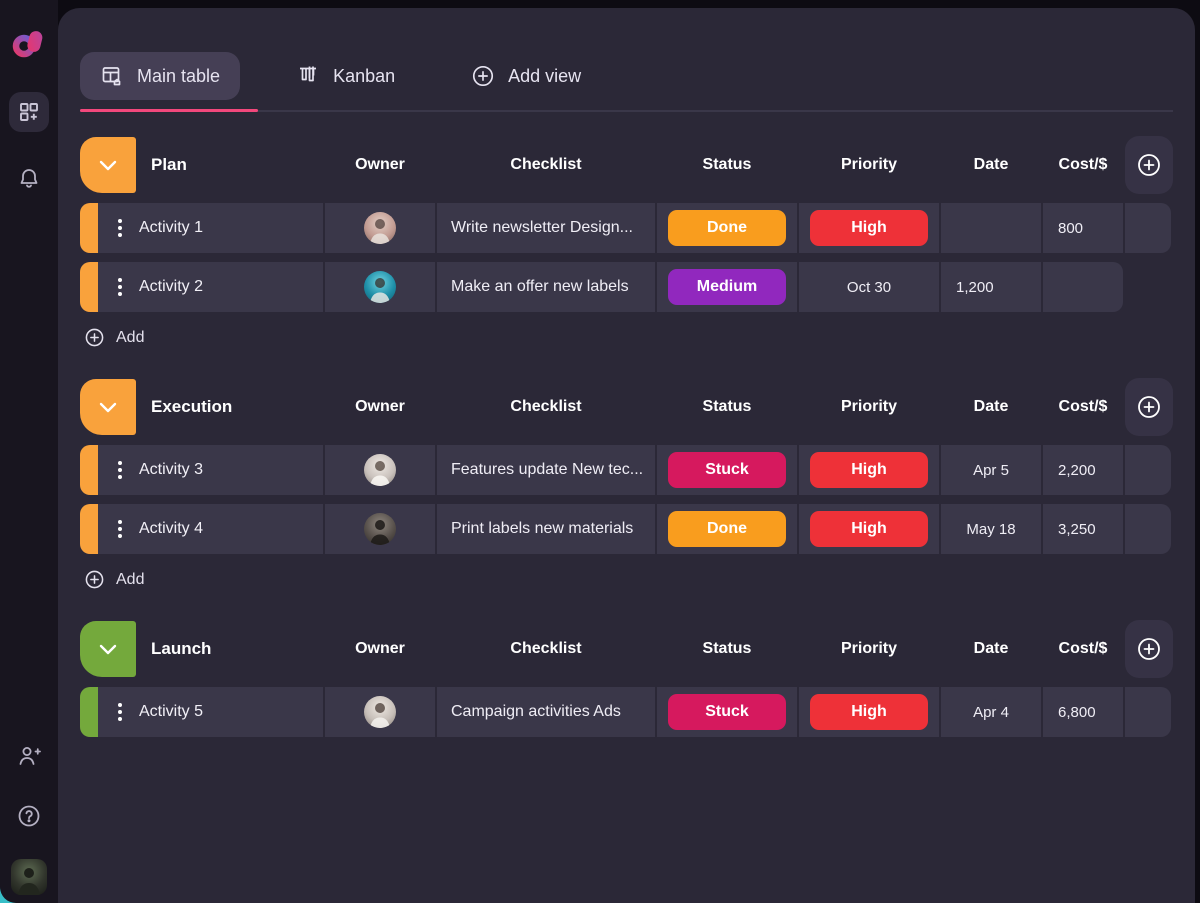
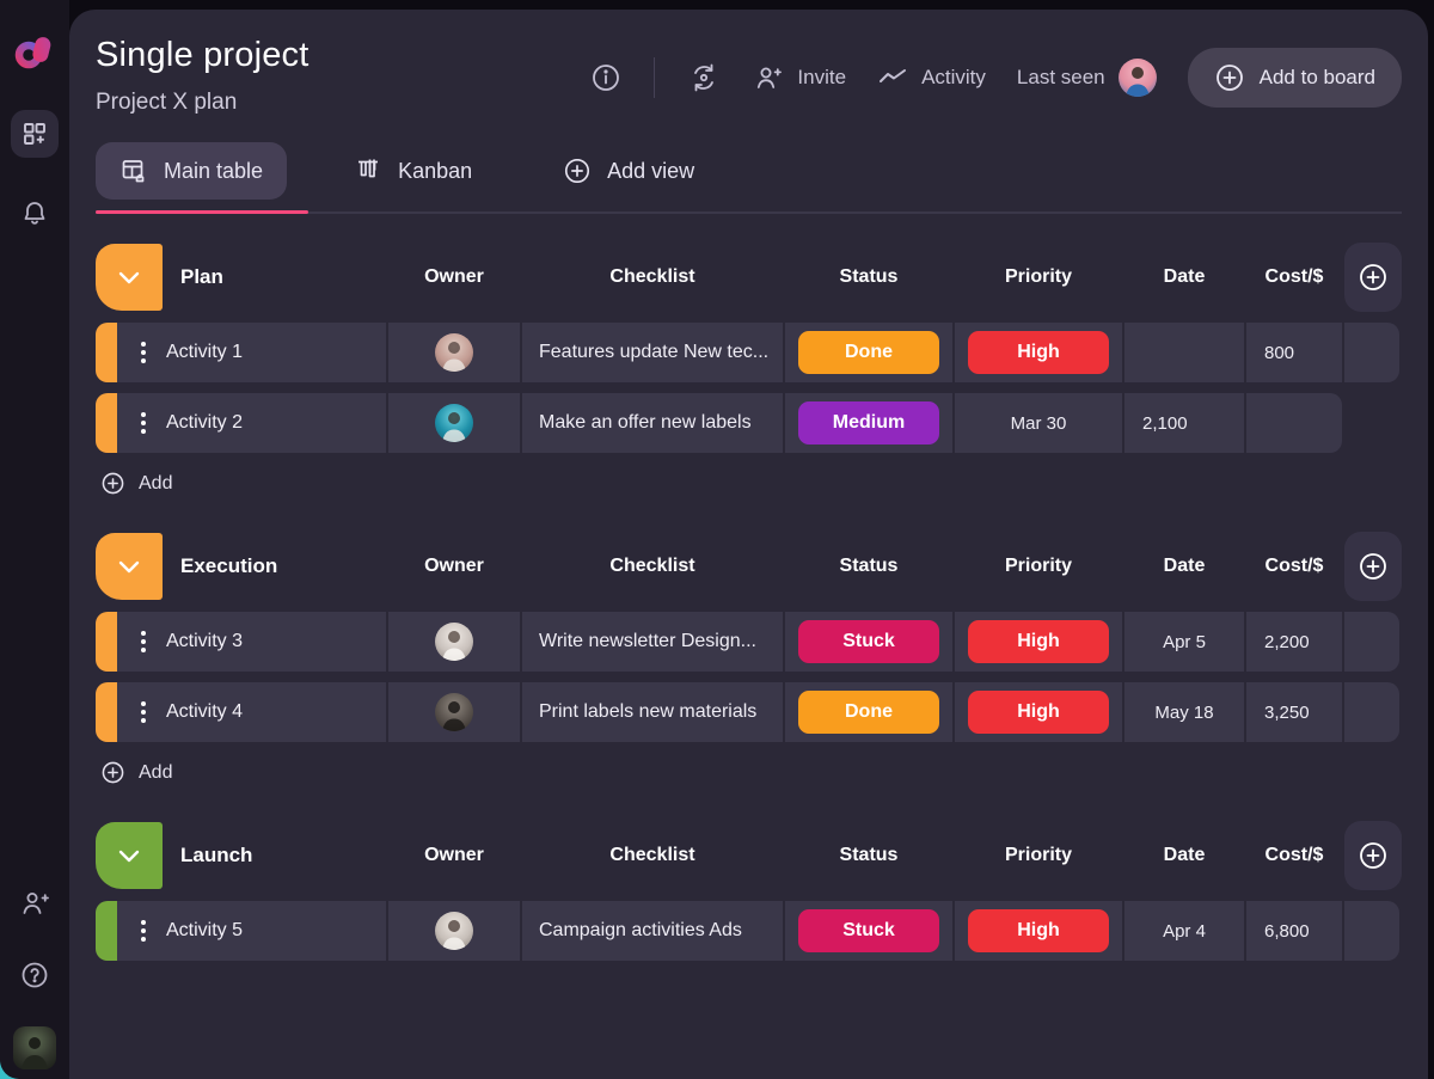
+ Single project
+ Project X plan
+ Invite
+ Activity
+ Last seen
+ Add to board
  Main table
  Kanban
  Add view
  Plan
  Owner
  Checklist
  Status
  Priority
  Date
  Cost/$
  Activity 1
- Write newsletter Design...
+ Features update New tec...
  Done
  High
  800
  Activity 2
  Make an offer new labels
  Medium
- Oct 30
+ Mar 30
- 1,200
+ 2,100
  Add
  Execution
  Owner
  Checklist
  Status
  Priority
  Date
  Cost/$
  Activity 3
- Features update New tec...
+ Write newsletter Design...
  Stuck
  High
  Apr 5
  2,200
  Activity 4
  Print labels new materials
  Done
  High
  May 18
  3,250
  Add
  Launch
  Owner
  Checklist
  Status
  Priority
  Date
  Cost/$
  Activity 5
  Campaign activities Ads
  Stuck
  High
  Apr 4
  6,800
